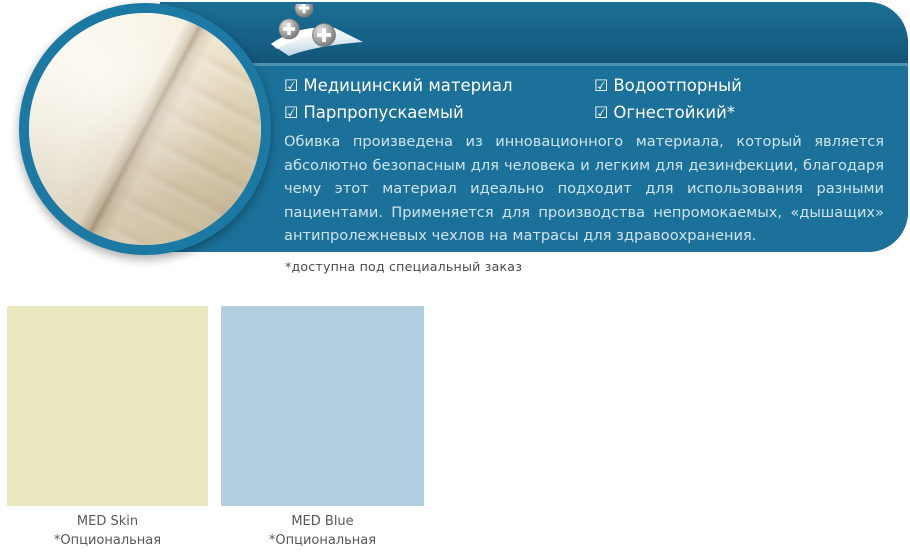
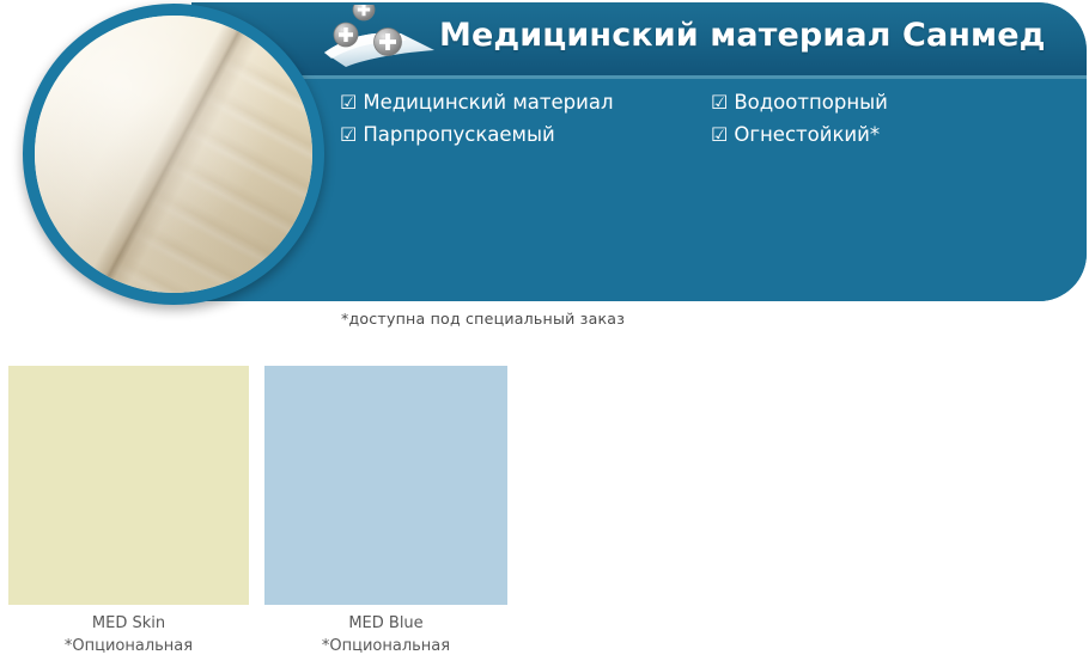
+ Медицинский материал Санмед
  ☑ Медицинский материал
  ☑ Водоотпорный
  ☑ Парпропускаемый
  ☑ Огнестойкий*
- Обивка произведена из инновационного материала, который является абсолютно безопасным для человека и легким для дезинфекции, благодаря чему этот материал идеально подходит для использования разными пациентами. Применяется для производства непромокаемых, «дышащих» антипролежневых чехлов на матрасы для здравоохранения.
  *доступна под специальный заказ
  MED Skin
  *Опциональная
  MED Blue
  *Опциональная
